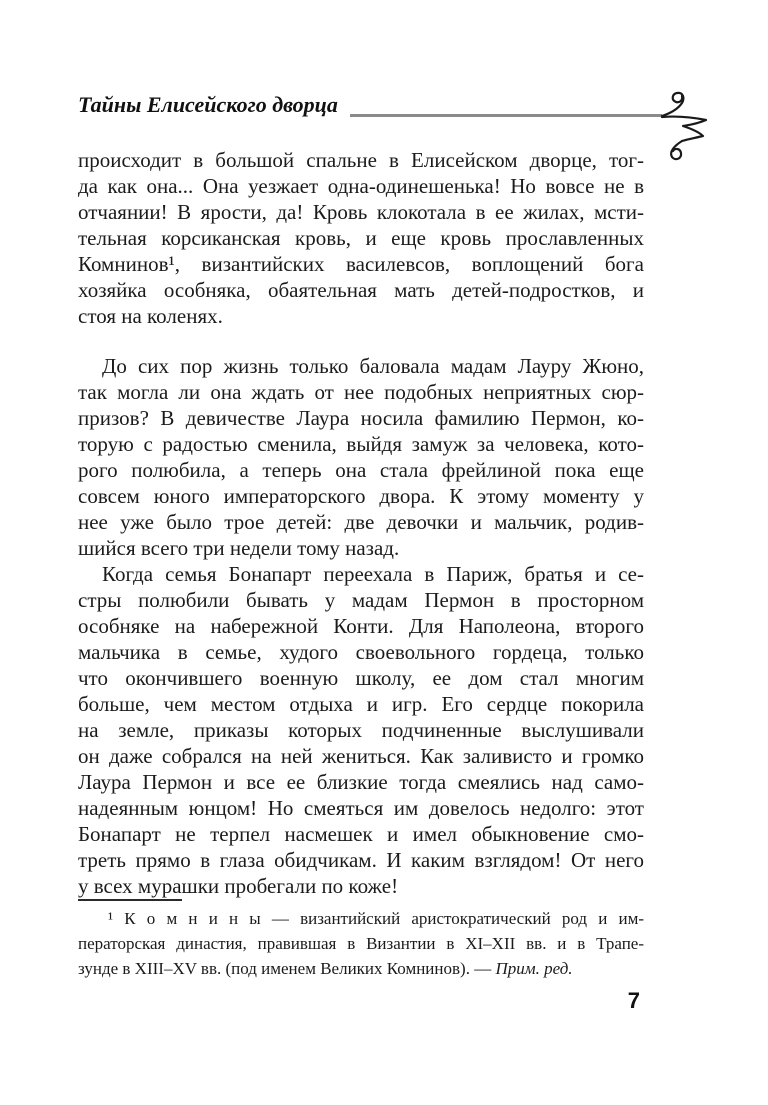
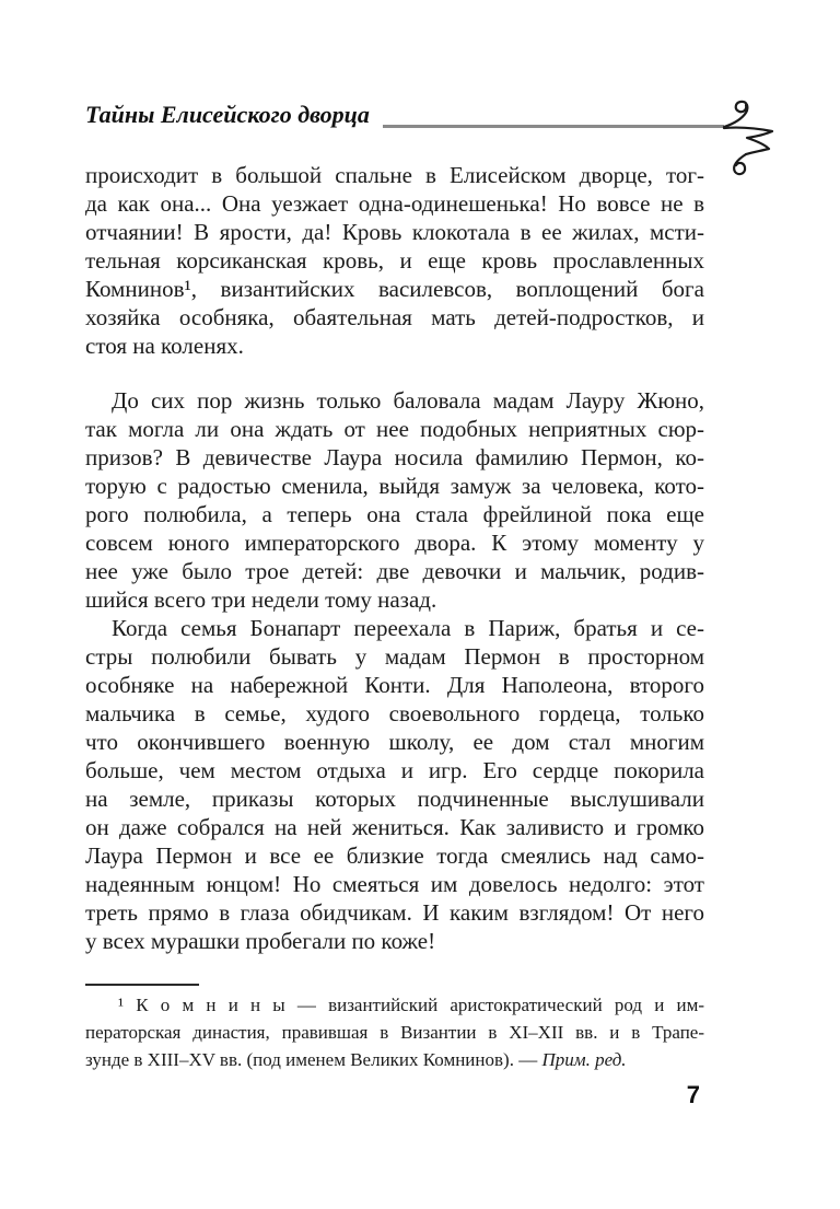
  Тайны Елисейского дворца
  происходит в большой спальне в Елисейском дворце, тог-
  да как она... Она уезжает одна-одинешенька! Но вовсе не в
  отчаянии! В ярости, да! Кровь клокотала в ее жилах, мсти-
  тельная корсиканская кровь, и еще кровь прославленных
  Комнинов¹, византийских василевсов, воплощений бога
  хозяйка особняка, обаятельная мать детей-подростков, и
  стоя на коленях.
  До сих пор жизнь только баловала мадам Лауру Жюно,
  так могла ли она ждать от нее подобных неприятных сюр-
  призов? В девичестве Лаура носила фамилию Пермон, ко-
  торую с радостью сменила, выйдя замуж за человека, кото-
  рого полюбила, а теперь она стала фрейлиной пока еще
  совсем юного императорского двора. К этому моменту у
  нее уже было трое детей: две девочки и мальчик, родив-
  шийся всего три недели тому назад.
  Когда семья Бонапарт переехала в Париж, братья и се-
  стры полюбили бывать у мадам Пермон в просторном
  особняке на набережной Конти. Для Наполеона, второго
  мальчика в семье, худого своевольного гордеца, только
  что окончившего военную школу, ее дом стал многим
  больше, чем местом отдыха и игр. Его сердце покорила
  на земле, приказы которых подчиненные выслушивали
  он даже собрался на ней жениться. Как заливисто и громко
  Лаура Пермон и все ее близкие тогда смеялись над само-
  надеянным юнцом! Но смеяться им довелось недолго: этот
- Бонапарт не терпел насмешек и имел обыкновение смо-
  треть прямо в глаза обидчикам. И каким взглядом! От него
  у всех мурашки пробегали по коже!
  ¹ К о м н и н ы — византийский аристократический род и им-
  ператорская династия, правившая в Византии в XI–XII вв. и в Трапе-
  зунде в XIII–XV вв. (под именем Великих Комнинов). — Прим. ред.
  7
